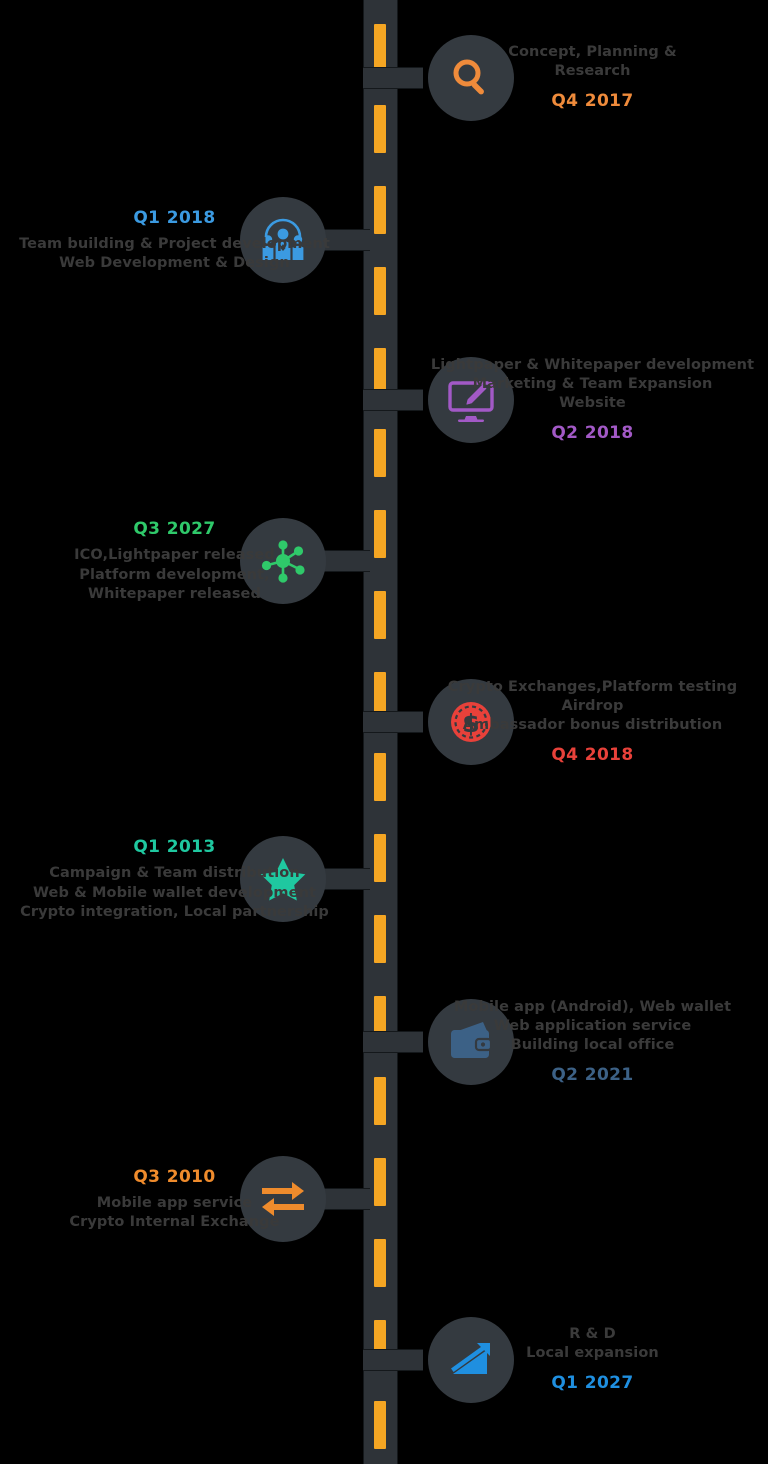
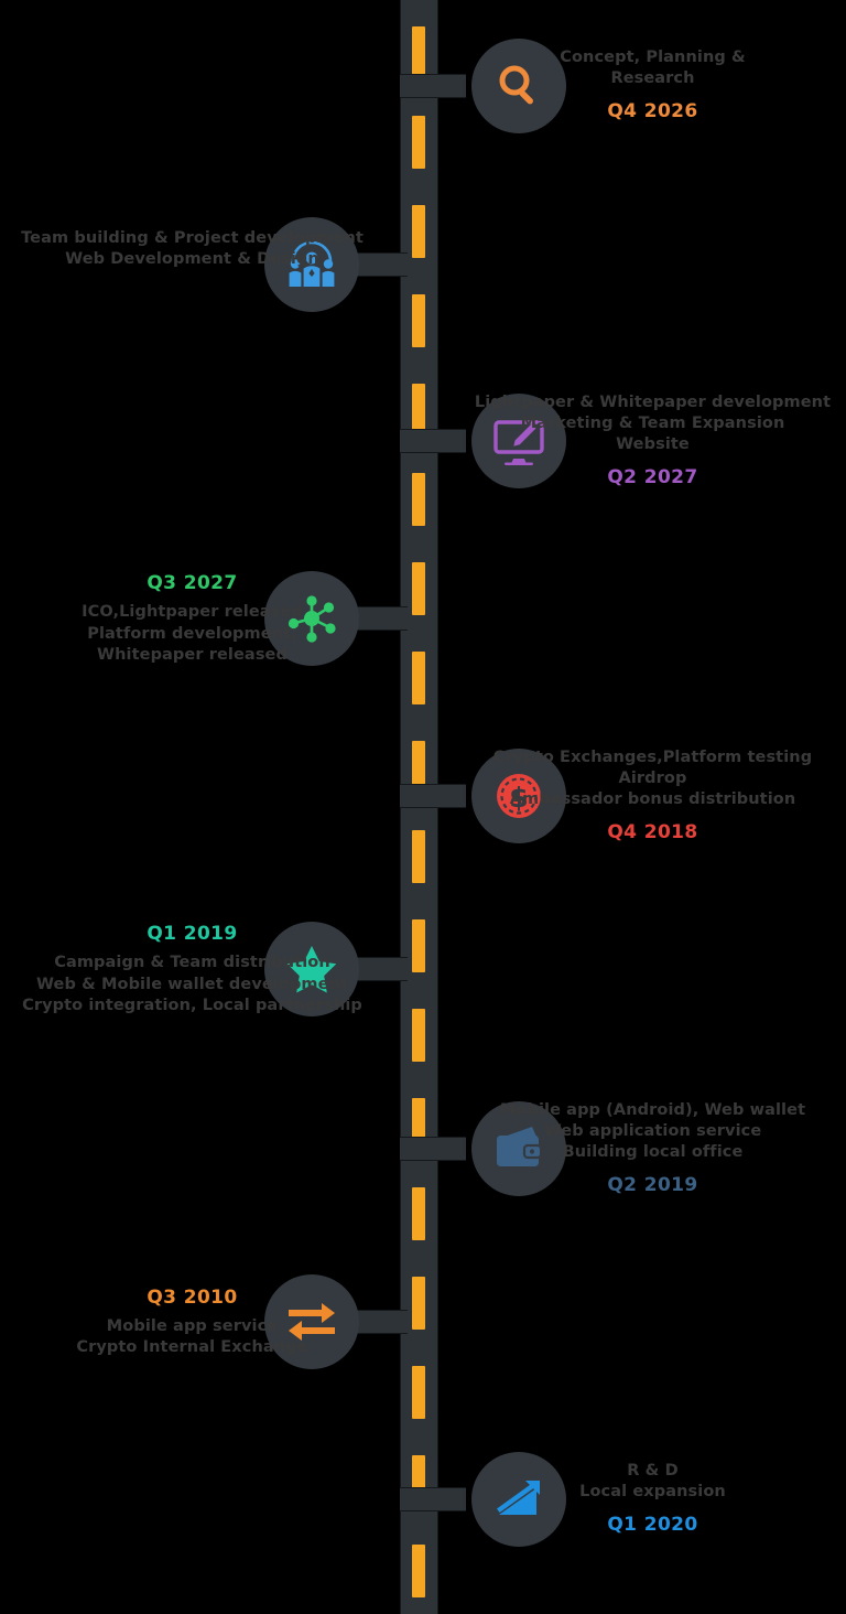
  $
  Concept, Planning &
  Research
- Q4 2017
+ Q4 2026
- Q1 2018
  Team building & Project development
  Web Development & Design
  Lightpaper & Whitepaper development
  Marketing & Team Expansion
  Website
- Q2 2018
+ Q2 2027
  Q3 2027
  ICO,Lightpaper released
  Platform development,
  Whitepaper released
  Crypto Exchanges,Platform testing
  Airdrop
  Ambassador bonus distribution
  Q4 2018
- Q1 2013
+ Q1 2019
  Campaign & Team distribution
  Web & Mobile wallet development
  Crypto integration, Local partnership
  Mobile app (Android), Web wallet
  Web application service
  Building local office
- Q2 2021
+ Q2 2019
  Q3 2010
  Mobile app service
  Crypto Internal Exchange
  R & D
  Local expansion
- Q1 2027
+ Q1 2020
